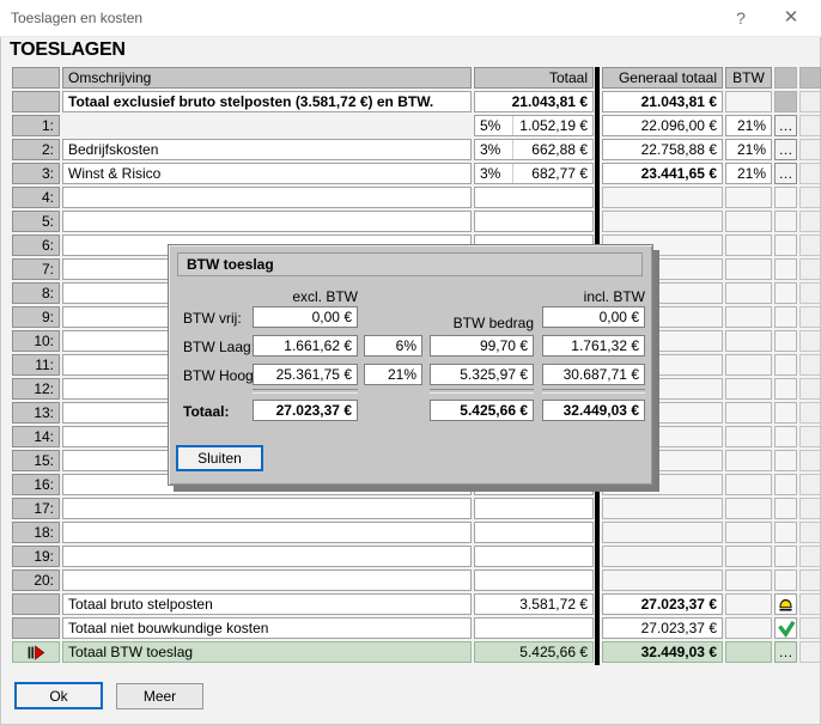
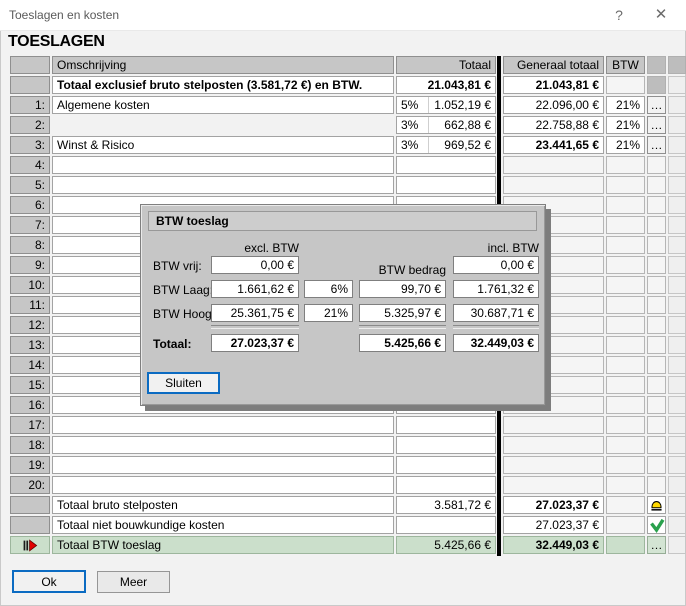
  Toeslagen en kosten
  ?
  ✕
  TOESLAGEN
  Omschrijving
  Totaal
  Generaal totaal
  BTW
  Totaal exclusief bruto stelposten (3.581,72 €) en BTW.
  21.043,81 €
  21.043,81 €
  1:
+ Algemene kosten
  5%
  1.052,19 €
  22.096,00 €
  21%
  …
  2:
- Bedrijfskosten
  3%
  662,88 €
  22.758,88 €
  21%
  …
  3:
  Winst & Risico
  3%
- 682,77 €
+ 969,52 €
  23.441,65 €
  21%
  …
  4:
  5:
  6:
  7:
  8:
  9:
  10:
  11:
  12:
  13:
  14:
  15:
  16:
  17:
  18:
  19:
  20:
  Totaal bruto stelposten
  3.581,72 €
  27.023,37 €
  Totaal niet bouwkundige kosten
  27.023,37 €
  Totaal BTW toeslag
  5.425,66 €
  32.449,03 €
  …
  BTW toeslag
  excl. BTW
  incl. BTW
  BTW vrij:
  0,00 €
  BTW bedrag
  0,00 €
  BTW Laag
  1.661,62 €
  6%
  99,70 €
  1.761,32 €
  BTW Hoog
  25.361,75 €
  21%
  5.325,97 €
  30.687,71 €
  Totaal:
  27.023,37 €
  5.425,66 €
  32.449,03 €
  Sluiten
  Ok
  Meer
